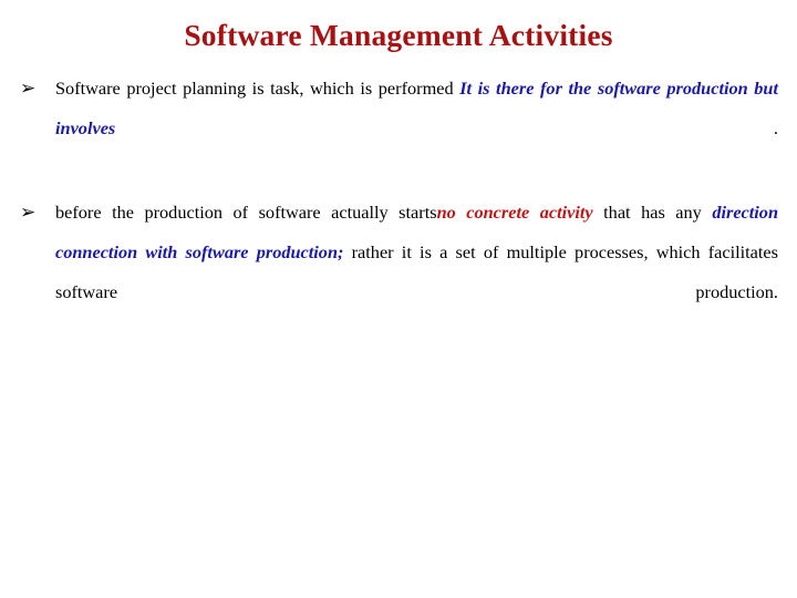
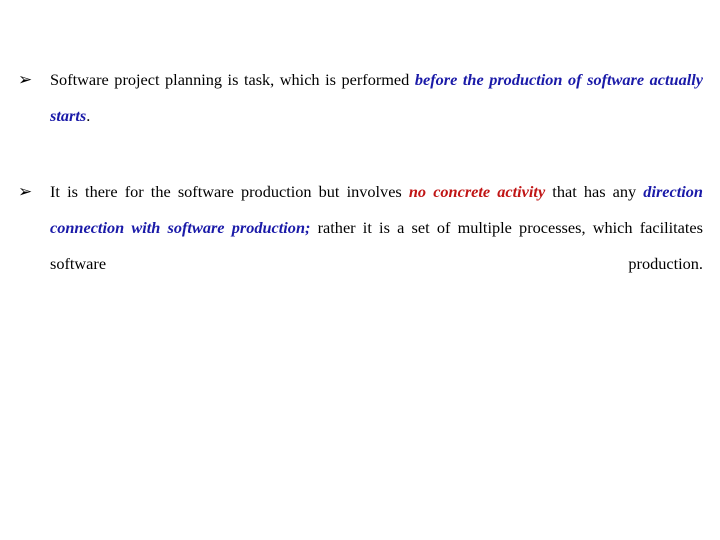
- Software Management Activities
  ➢
- Software project planning is task, which is performed It is there for the software production but involves .
+ Software project planning is task, which is performed before the production of software actually starts.
  ➢
- before the production of software actually startsno concrete activity that has any direction connection with software production; rather it is a set of multiple processes, which facilitates software production.
+ It is there for the software production but involves no concrete activity that has any direction connection with software production; rather it is a set of multiple processes, which facilitates software production.
